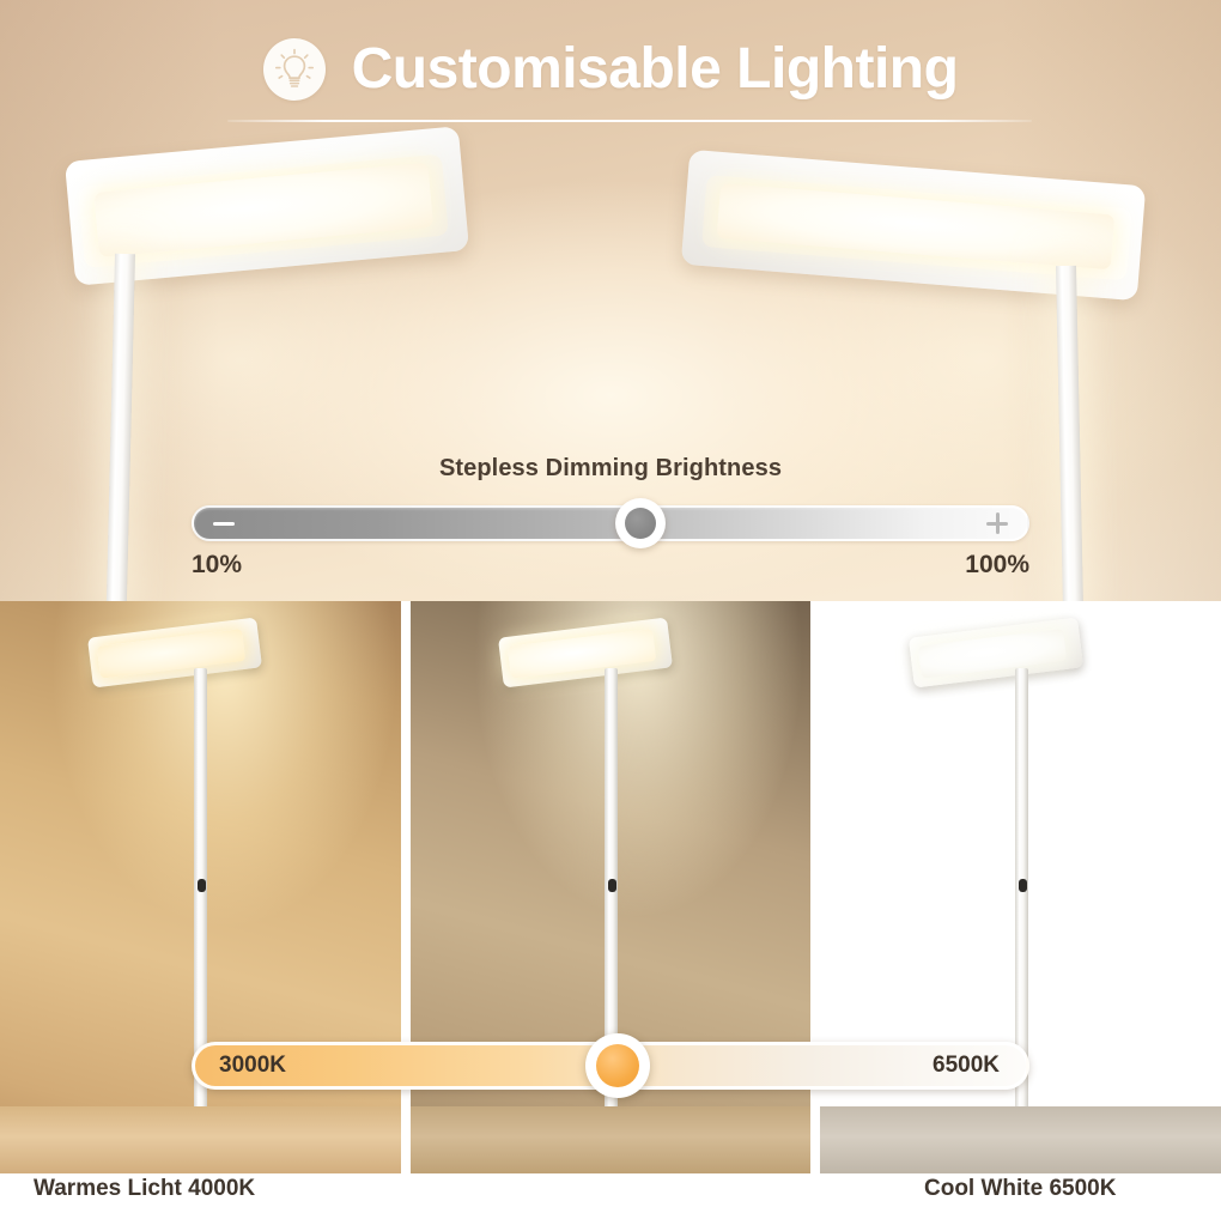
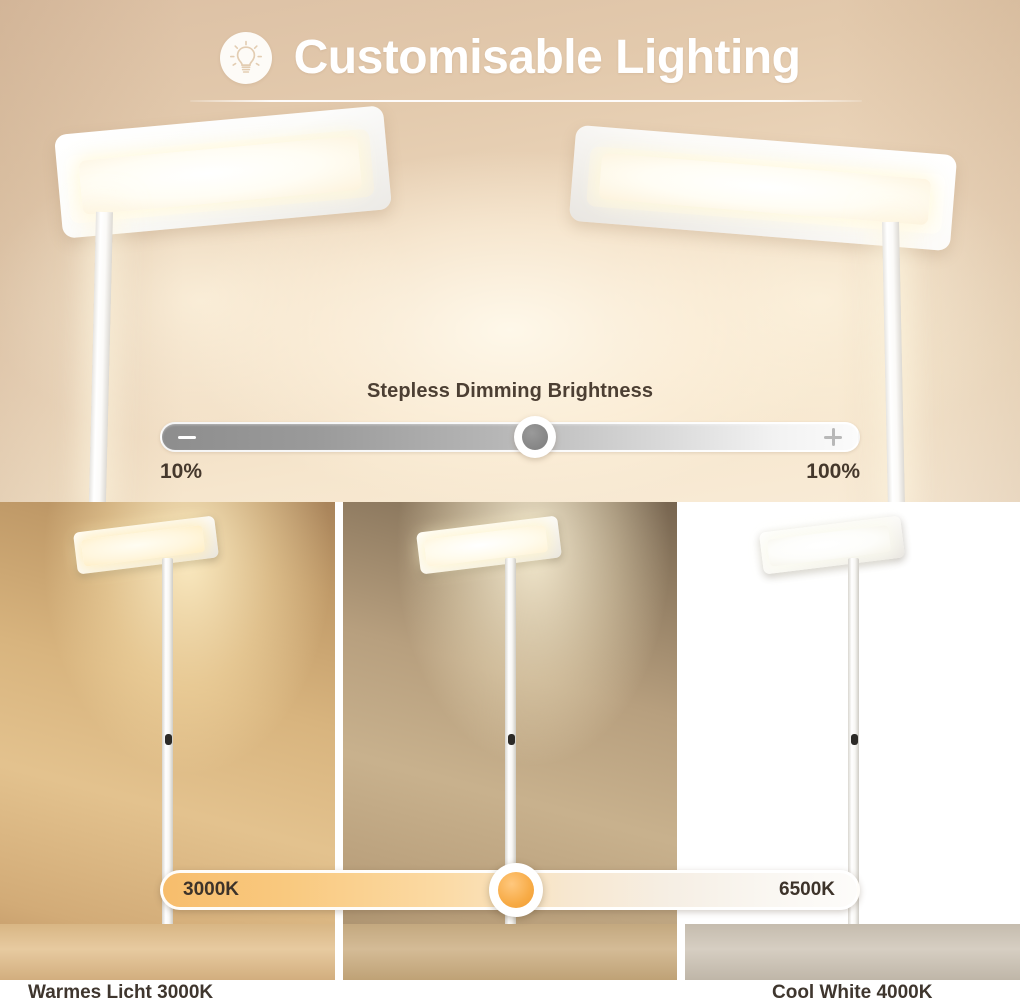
  Customisable Lighting
  Stepless Dimming Brightness
  10%
  100%
  3000K
  6500K
- Warmes Licht 4000K
+ Warmes Licht 3000K
- Cool White 6500K
+ Cool White 4000K
